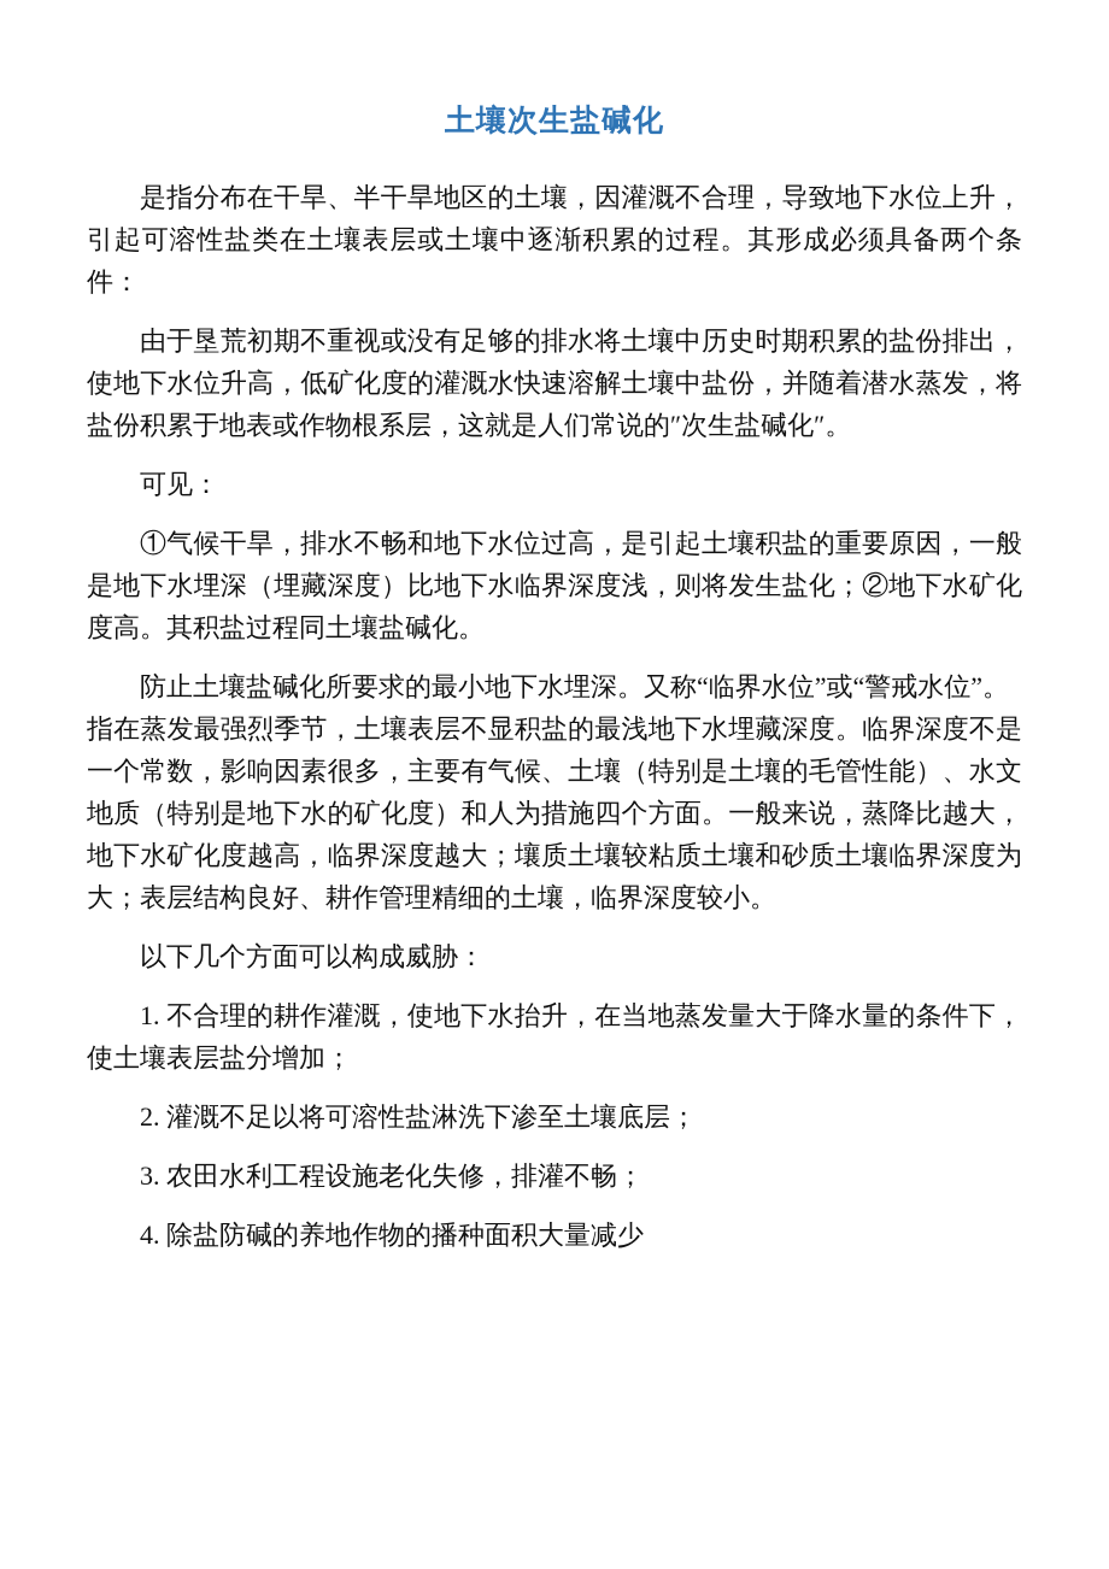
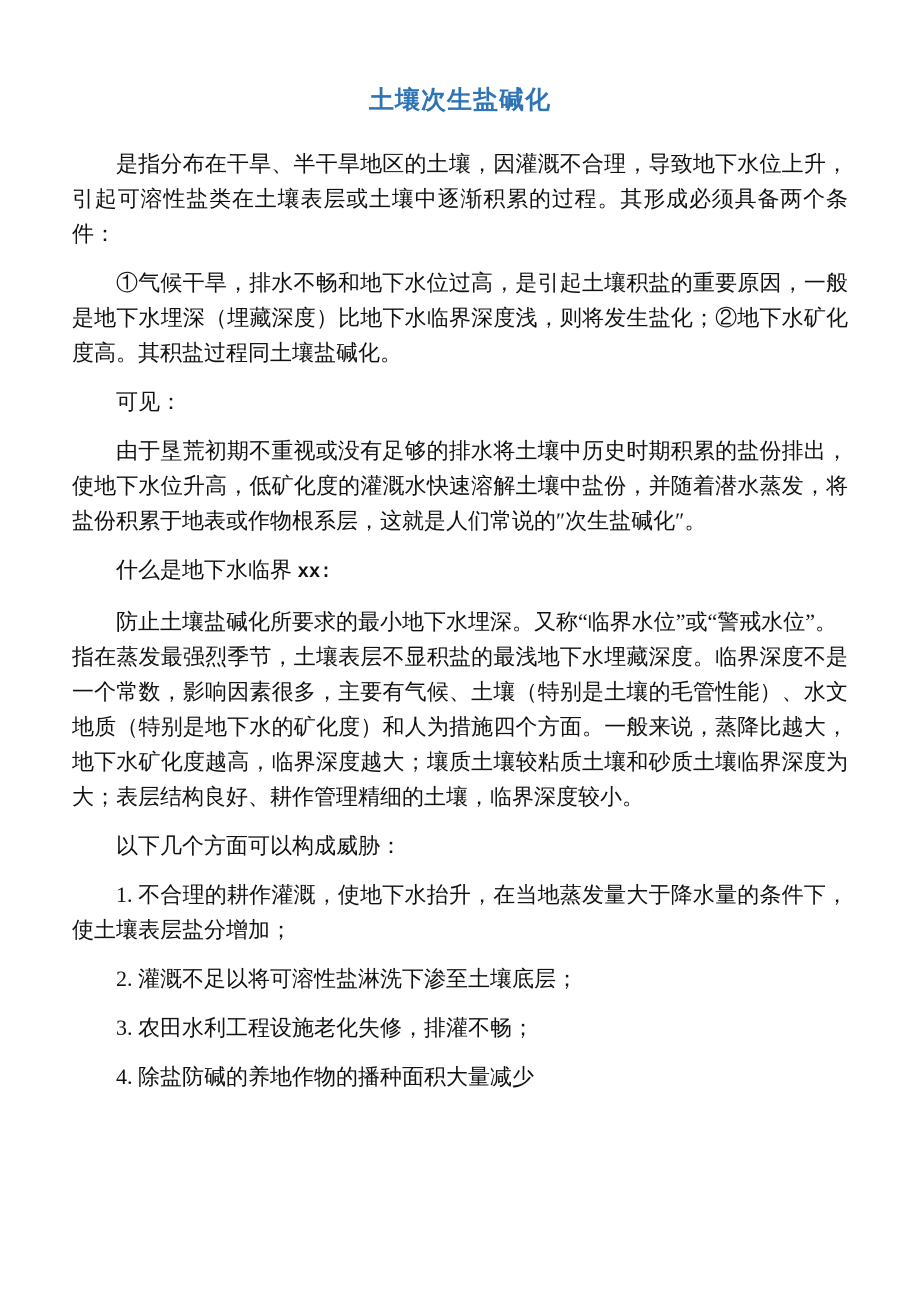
  土壤次生盐碱化
  是指分布在干旱、半干旱地区的土壤，因灌溉不合理，导致地下水位上升，引起可溶性盐类在土壤表层或土壤中逐渐积累的过程。其形成必须具备两个条件：
- 由于垦荒初期不重视或没有足够的排水将土壤中历史时期积累的盐份排出，使地下水位升高，低矿化度的灌溉水快速溶解土壤中盐份，并随着潜水蒸发，将盐份积累于地表或作物根系层，这就是人们常说的″次生盐碱化″。
+ ①气候干旱，排水不畅和地下水位过高，是引起土壤积盐的重要原因，一般是地下水埋深（埋藏深度）比地下水临界深度浅，则将发生盐化；②地下水矿化度高。其积盐过程同土壤盐碱化。
  可见：
- ①气候干旱，排水不畅和地下水位过高，是引起土壤积盐的重要原因，一般是地下水埋深（埋藏深度）比地下水临界深度浅，则将发生盐化；②地下水矿化度高。其积盐过程同土壤盐碱化。
+ 由于垦荒初期不重视或没有足够的排水将土壤中历史时期积累的盐份排出，使地下水位升高，低矿化度的灌溉水快速溶解土壤中盐份，并随着潜水蒸发，将盐份积累于地表或作物根系层，这就是人们常说的″次生盐碱化″。
+ 什么是地下水临界 xx:
  防止土壤盐碱化所要求的最小地下水埋深。又称“临界水位”或“警戒水位”。
  指在蒸发最强烈季节，土壤表层不显积盐的最浅地下水埋藏深度。临界深度不是一个常数，影响因素很多，主要有气候、土壤（特别是土壤的毛管性能）、水文地质（特别是地下水的矿化度）和人为措施四个方面。一般来说，蒸降比越大，地下水矿化度越高，临界深度越大；壤质土壤较粘质土壤和砂质土壤临界深度为大；表层结构良好、耕作管理精细的土壤，临界深度较小。
  以下几个方面可以构成威胁：
  1. 不合理的耕作灌溉，使地下水抬升，在当地蒸发量大于降水量的条件下， 使土壤表层盐分增加；
  2. 灌溉不足以将可溶性盐淋洗下渗至土壤底层；
  3. 农田水利工程设施老化失修，排灌不畅；
  4. 除盐防碱的养地作物的播种面积大量减少
